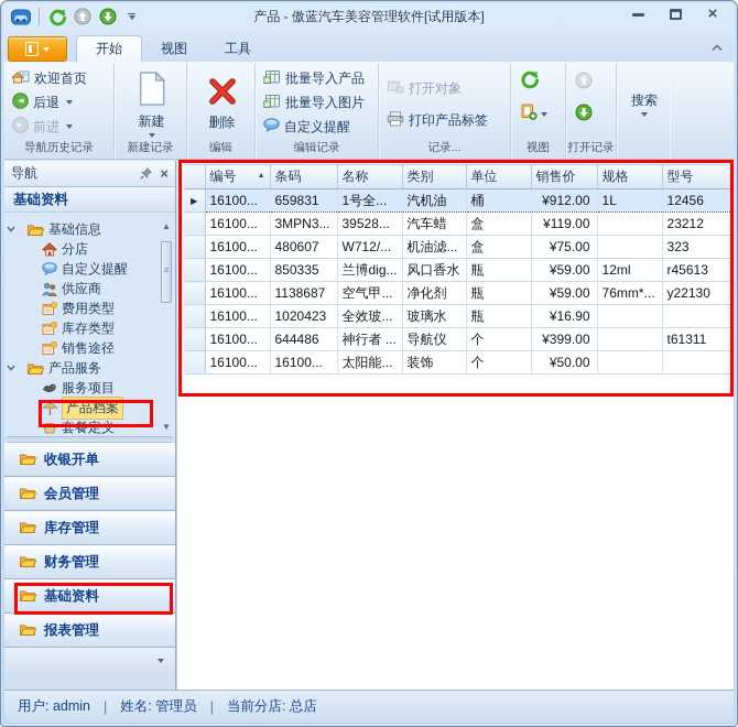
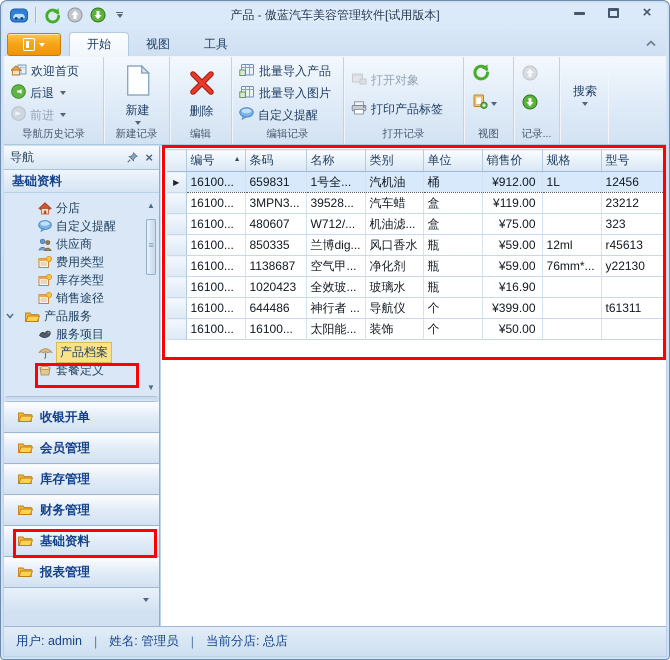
  产品 - 傲蓝汽车美容管理软件[试用版本]
  ×
  开始
  视图
  工具
  欢迎首页
  后退
  前进
  导航历史记录
  新建
  新建记录
  删除
  编辑
  批量导入产品
  批量导入图片
  自定义提醒
  编辑记录
  打开对象
  打印产品标签
- 记录...
+ 打开记录
  视图
- 打开记录
+ 记录...
  搜索
  导航
  ×
  基础资料
  ▲
  ▼
- 基础信息
  分店
  自定义提醒
  供应商
  费用类型
  库存类型
  销售途径
  产品服务
  服务项目
  产品档案
  套餐定义
  收银开单
  会员管理
  库存管理
  财务管理
  基础资料
  报表管理
  	编号	条码	名称	类别	单位	销售价	规格	型号
  ▶	16100...	659831	1号全...	汽机油	桶	¥912.00	1L	12456
  	16100...	3MPN3...	39528...	汽车蜡	盒	¥119.00		23212
  	16100...	480607	W712/...	机油滤...	盒	¥75.00		323
  	16100...	850335	兰博dig...	风口香水	瓶	¥59.00	12ml	r45613
  	16100...	1138687	空气甲...	净化剂	瓶	¥59.00	76mm*...	y22130
  	16100...	1020423	全效玻...	玻璃水	瓶	¥16.90
  	16100...	644486	神行者 ...	导航仪	个	¥399.00		t61311
  	16100...	16100...	太阳能...	装饰	个	¥50.00
  用户: admin
  |
  姓名: 管理员
  |
  当前分店: 总店
